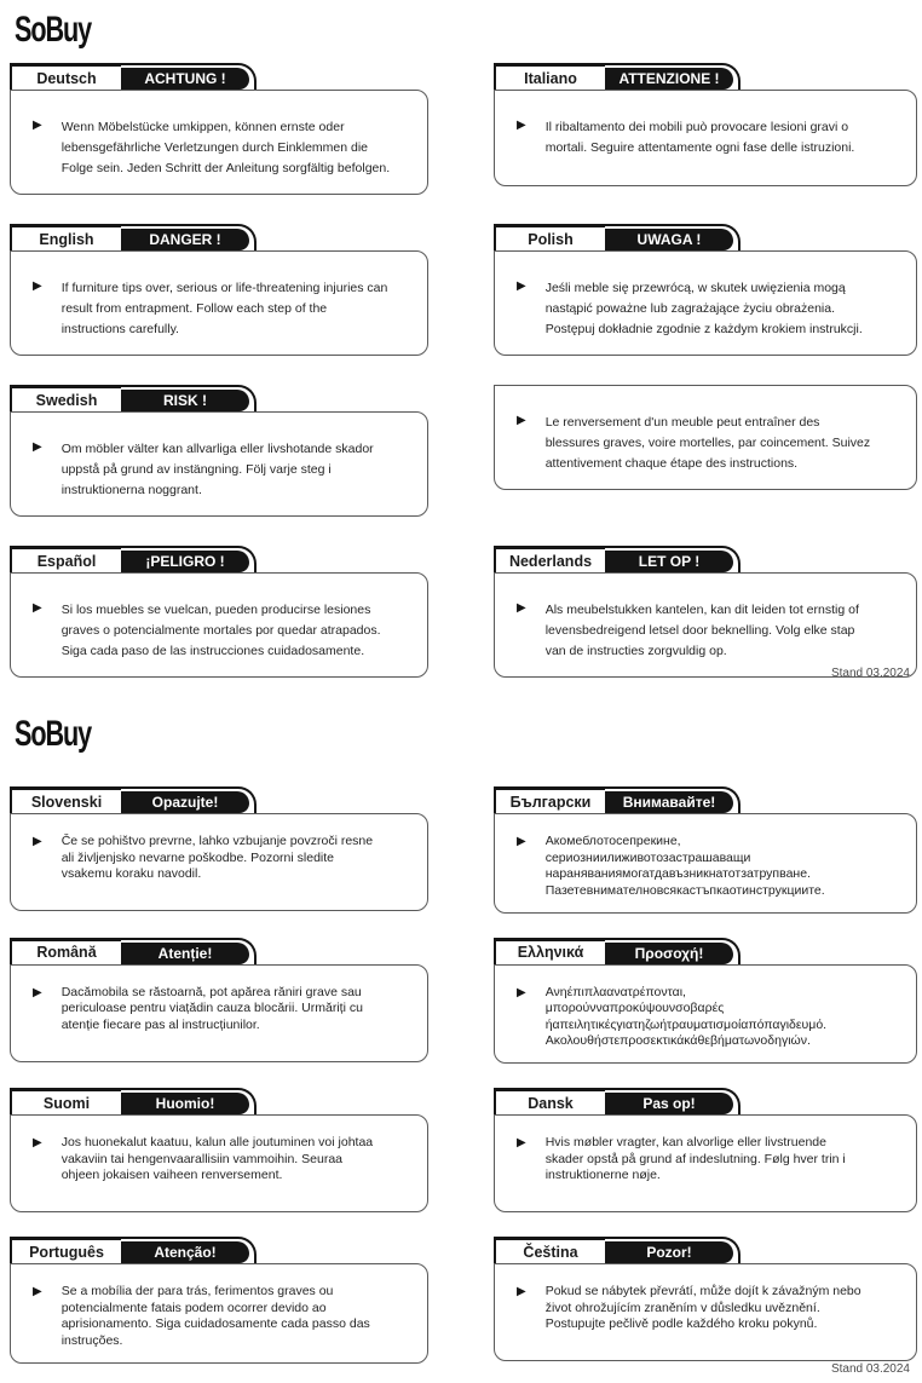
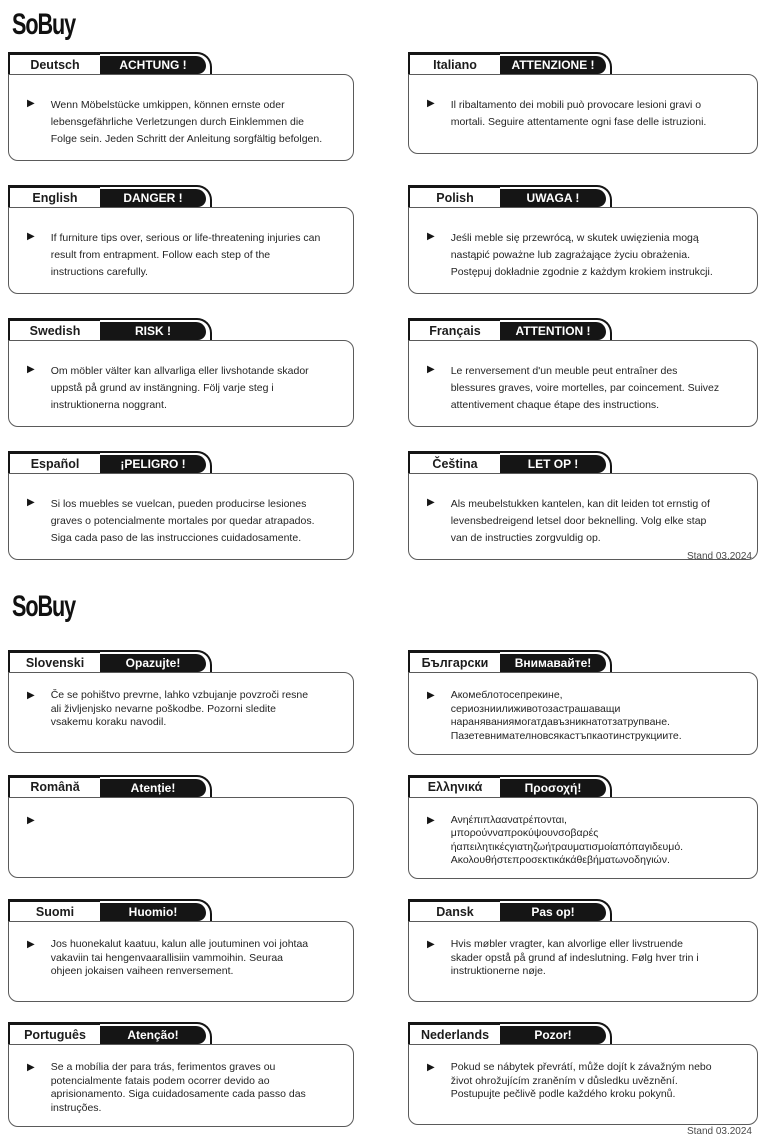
  SoBuy
  Deutsch
  ACHTUNG !
  ▶
  Wenn Möbelstücke umkippen, können ernste oder lebensgefährliche Verletzungen durch Einklemmen die Folge sein. Jeden Schritt der Anleitung sorgfältig befolgen.
  Italiano
  ATTENZIONE !
  ▶
  Il ribaltamento dei mobili può provocare lesioni gravi o mortali. Seguire attentamente ogni fase delle istruzioni.
  English
  DANGER !
  ▶
  If furniture tips over, serious or life-threatening injuries can result from entrapment. Follow each step of the instructions carefully.
  Polish
  UWAGA !
  ▶
  Jeśli meble się przewrócą, w skutek uwięzienia mogą nastąpić poważne lub zagrażające życiu obrażenia. Postępuj dokładnie zgodnie z każdym krokiem instrukcji.
  Swedish
  RISK !
  ▶
  Om möbler välter kan allvarliga eller livshotande skador uppstå på grund av instängning. Följ varje steg i instruktionerna noggrant.
+ Français
+ ATTENTION !
  ▶
  Le renversement d'un meuble peut entraîner des blessures graves, voire mortelles, par coincement. Suivez attentivement chaque étape des instructions.
  Español
  ¡PELIGRO !
  ▶
  Si los muebles se vuelcan, pueden producirse lesiones graves o potencialmente mortales por quedar atrapados. Siga cada paso de las instrucciones cuidadosamente.
- Nederlands
+ Čeština
  LET OP !
  ▶
  Als meubelstukken kantelen, kan dit leiden tot ernstig of levensbedreigend letsel door beknelling. Volg elke stap van de instructies zorgvuldig op.
  Stand 03.2024
  SoBuy
  Slovenski
  Opazujte!
  ▶
  Če se pohištvo prevrne, lahko vzbujanje povzroči resne ali življenjsko nevarne poškodbe. Pozorni sledite vsakemu koraku navodil.
  Български
  Внимавайте!
  ▶
  Акомеблотосепрекине, сериозниилиживотозастрашаващи нараняваниямогатдавъзникнатотзатрупване. Пазетевнимателновсякастъпкаотинструкциите.
  Română
  Atenție!
  ▶
- Dacămobila se răstoarnă, pot apărea răniri grave sau periculoase pentru viațădin cauza blocării. Urmăriți cu atenție fiecare pas al instrucțiunilor.
  Ελληνικά
  Προσοχή!
  ▶
  Ανηέπιπλαανατρέπονται, μπορούνναπροκύψουνσοβαρές ήαπειλητικέςγιατηζωήτραυματισμοίαπόπαγιδευμό. Ακολουθήστεπροσεκτικάκάθεβήματωνοδηγιών.
  Suomi
  Huomio!
  ▶
  Jos huonekalut kaatuu, kalun alle joutuminen voi johtaa vakaviin tai hengenvaarallisiin vammoihin. Seuraa ohjeen jokaisen vaiheen renversement.
  Dansk
  Pas op!
  ▶
  Hvis møbler vragter, kan alvorlige eller livstruende skader opstå på grund af indeslutning. Følg hver trin i instruktionerne nøje.
  Português
  Atenção!
  ▶
  Se a mobília der para trás, ferimentos graves ou potencialmente fatais podem ocorrer devido ao aprisionamento. Siga cuidadosamente cada passo das instruções.
- Čeština
+ Nederlands
  Pozor!
  ▶
  Pokud se nábytek převrátí, může dojít k závažným nebo život ohrožujícím zraněním v důsledku uvěznění. Postupujte pečlivě podle každého kroku pokynů.
  Stand 03.2024
